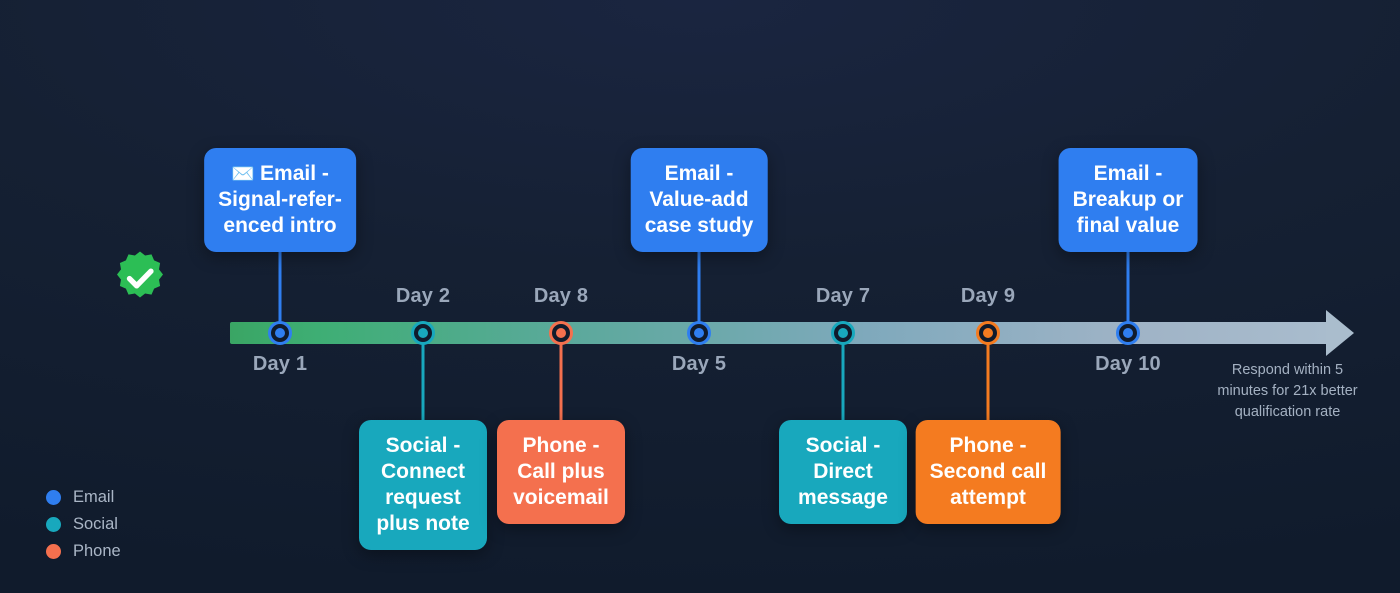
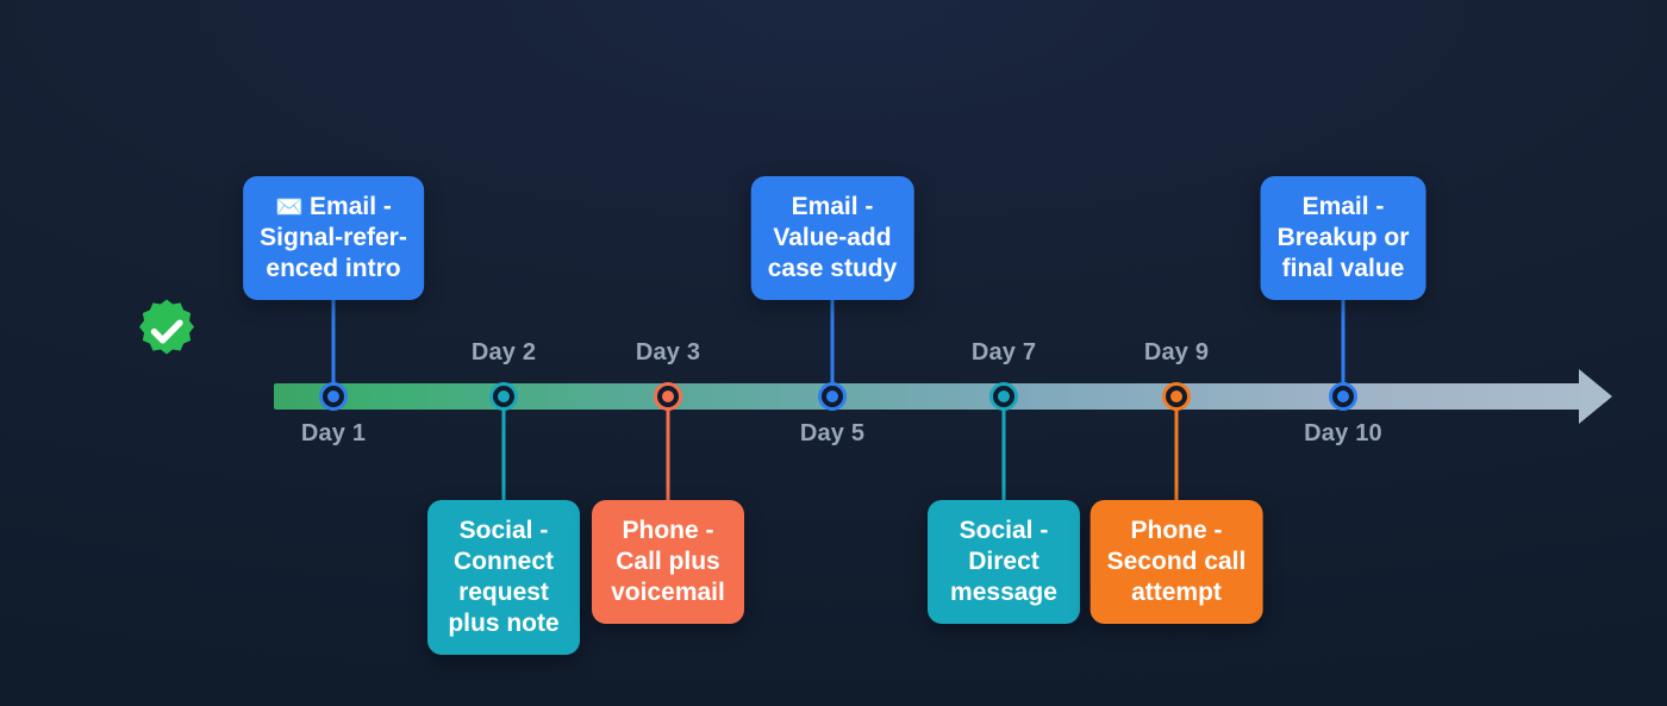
  Day 1
  ✉️ Email -
  Signal-refer-
  enced intro
  Day 2
  Social -
  Connect
  request
  plus note
- Day 8
+ Day 3
  Phone -
  Call plus
  voicemail
  Day 5
  Email -
  Value-add
  case study
  Day 7
  Social -
  Direct
  message
  Day 9
  Phone -
  Second call
  attempt
  Day 10
  Email -
  Breakup or
  final value
- Respond within 5
- minutes for 21x better
- qualification rate
- Email
- Social
- Phone
